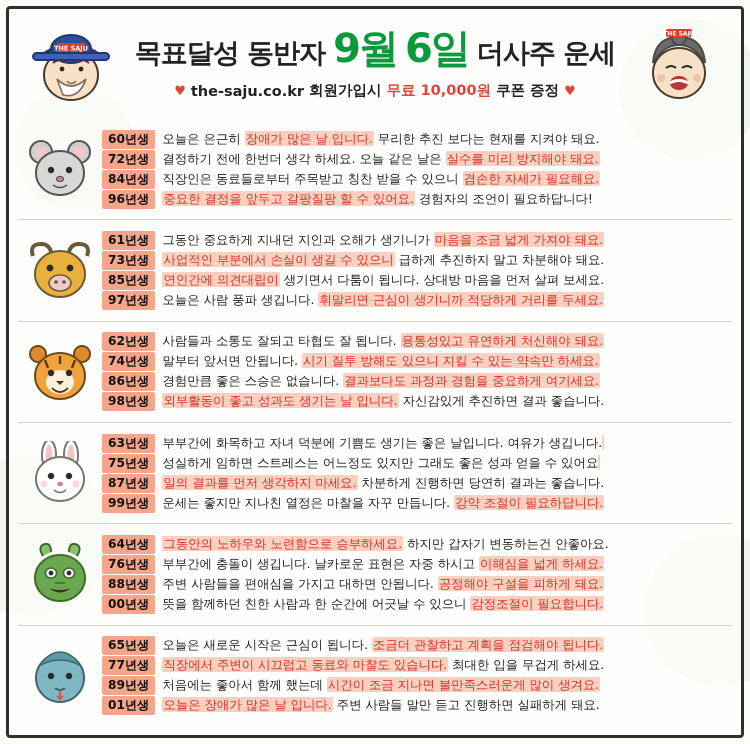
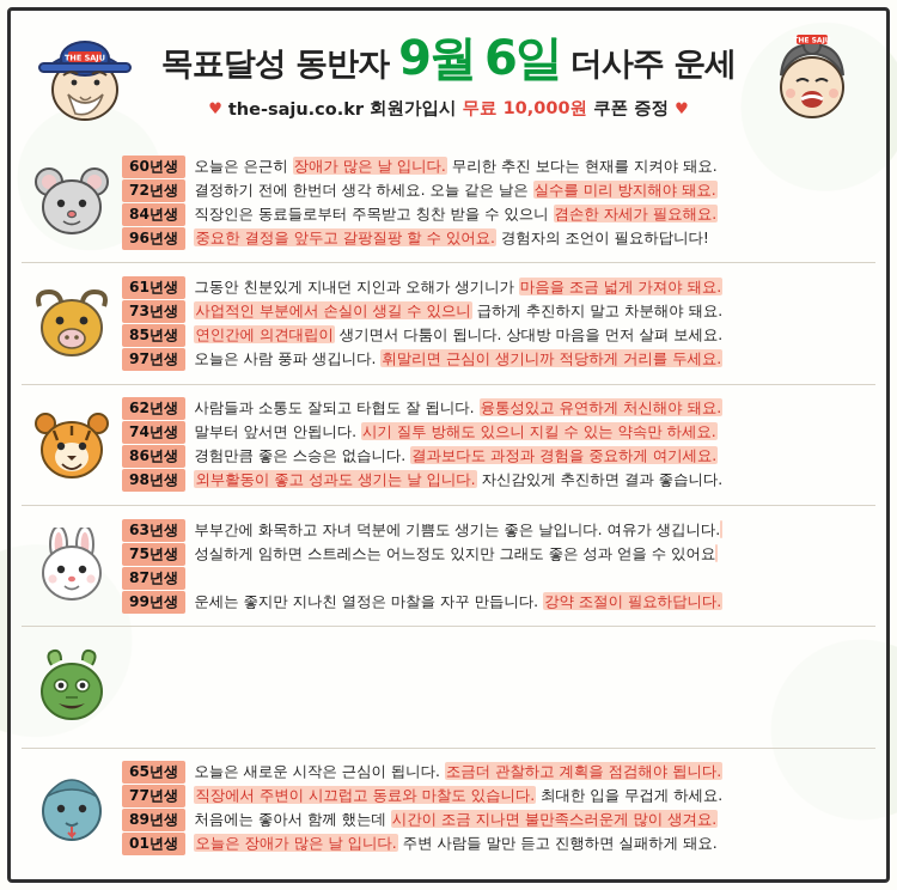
  THE SAJU
  목표달성 동반자
  9월
  6일
  더사주 운세
  ♥
  the-saju.co.kr
  회원가입시
  무료 10,000원
  쿠폰 증정
  ♥
  60년생
  오늘은 은근히 장애가 많은 날 입니다. 무리한 추진 보다는 현재를 지켜야 돼요.
  72년생
  결정하기 전에 한번더 생각 하세요. 오늘 같은 날은 실수를 미리 방지해야 돼요.
  84년생
  직장인은 동료들로부터 주목받고 칭찬 받을 수 있으니 겸손한 자세가 필요해요.
  96년생
  중요한 결정을 앞두고 갈팡질팡 할 수 있어요. 경험자의 조언이 필요하답니다!
  61년생
- 그동안 중요하게 지내던 지인과 오해가 생기니가 마음을 조금 넓게 가져야 돼요.
+ 그동안 친분있게 지내던 지인과 오해가 생기니가 마음을 조금 넓게 가져야 돼요.
  73년생
  사업적인 부분에서 손실이 생길 수 있으니 급하게 추진하지 말고 차분해야 돼요.
  85년생
  연인간에 의견대립이 생기면서 다툼이 됩니다. 상대방 마음을 먼저 살펴 보세요.
  97년생
  오늘은 사람 풍파 생깁니다. 휘말리면 근심이 생기니까 적당하게 거리를 두세요.
  62년생
  사람들과 소통도 잘되고 타협도 잘 됩니다. 융통성있고 유연하게 처신해야 돼요.
  74년생
  말부터 앞서면 안됩니다. 시기 질투 방해도 있으니 지킬 수 있는 약속만 하세요.
  86년생
  경험만큼 좋은 스승은 없습니다. 결과보다도 과정과 경험을 중요하게 여기세요.
  98년생
  외부활동이 좋고 성과도 생기는 날 입니다. 자신감있게 추진하면 결과 좋습니다.
  63년생
  부부간에 화목하고 자녀 덕분에 기쁨도 생기는 좋은 날입니다. 여유가 생깁니다.
  75년생
  성실하게 임하면 스트레스는 어느정도 있지만 그래도 좋은 성과 얻을 수 있어요
  87년생
- 일의 결과를 먼저 생각하지 마세요. 차분하게 진행하면 당연히 결과는 좋습니다.
  99년생
  운세는 좋지만 지나친 열정은 마찰을 자꾸 만듭니다. 강약 조절이 필요하답니다.
- 64년생
- 그동안의 노하우와 노련함으로 승부하세요. 하지만 갑자기 변동하는건 안좋아요.
- 76년생
- 부부간에 충돌이 생깁니다. 날카로운 표현은 자중 하시고 이해심을 넓게 하세요.
- 88년생
- 주변 사람들을 편애심을 가지고 대하면 안됩니다. 공정해야 구설을 피하게 돼요.
- 00년생
- 뜻을 함께하던 친한 사람과 한 순간에 어긋날 수 있으니 감정조절이 필요합니다.
  65년생
  오늘은 새로운 시작은 근심이 됩니다. 조금더 관찰하고 계획을 점검해야 됩니다.
  77년생
  직장에서 주변이 시끄럽고 동료와 마찰도 있습니다. 최대한 입을 무겁게 하세요.
  89년생
  처음에는 좋아서 함께 했는데 시간이 조금 지나면 불만족스러운게 많이 생겨요.
  01년생
  오늘은 장애가 많은 날 입니다. 주변 사람들 말만 듣고 진행하면 실패하게 돼요.
